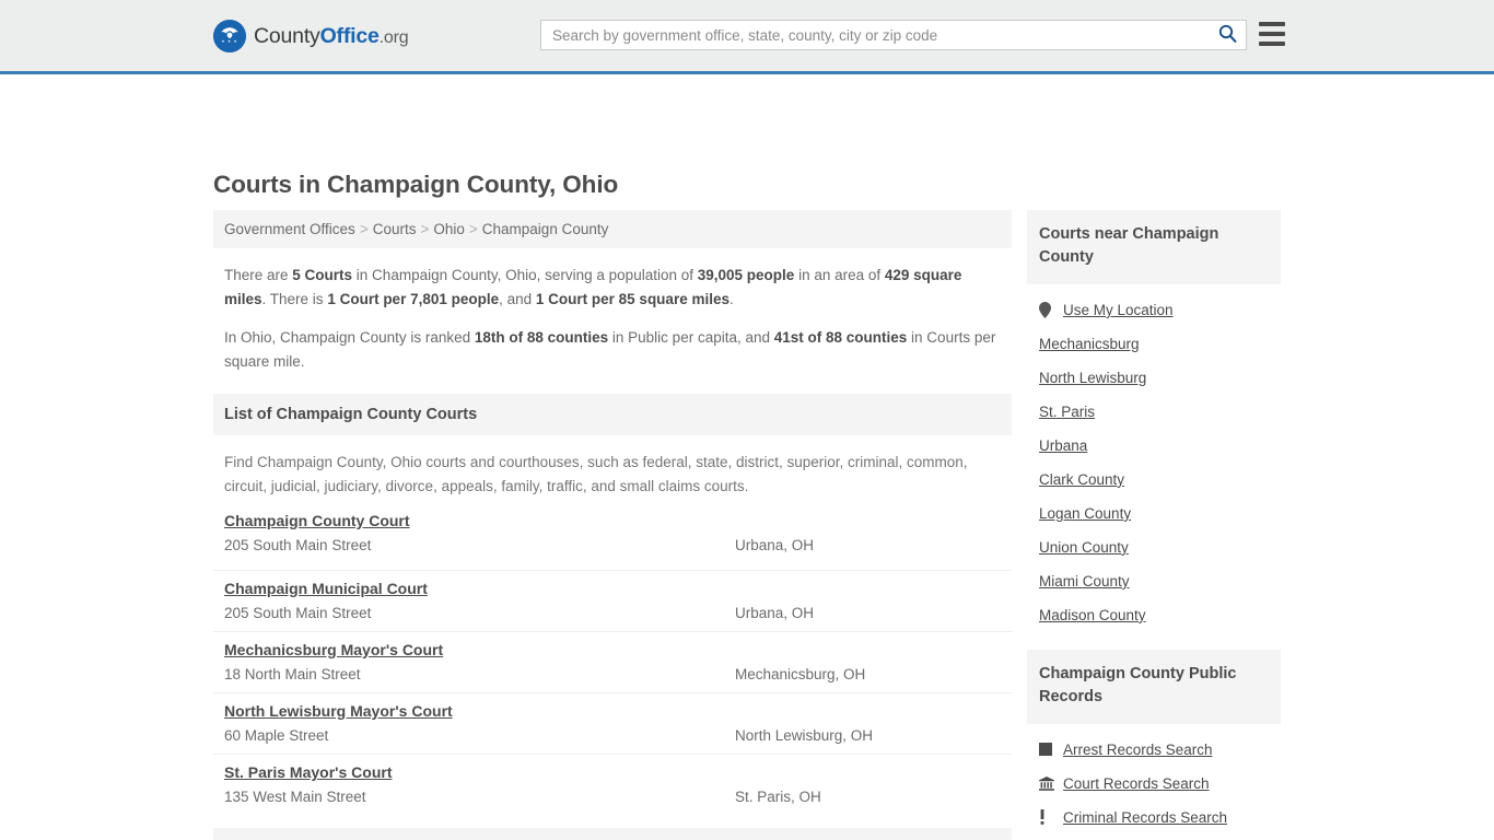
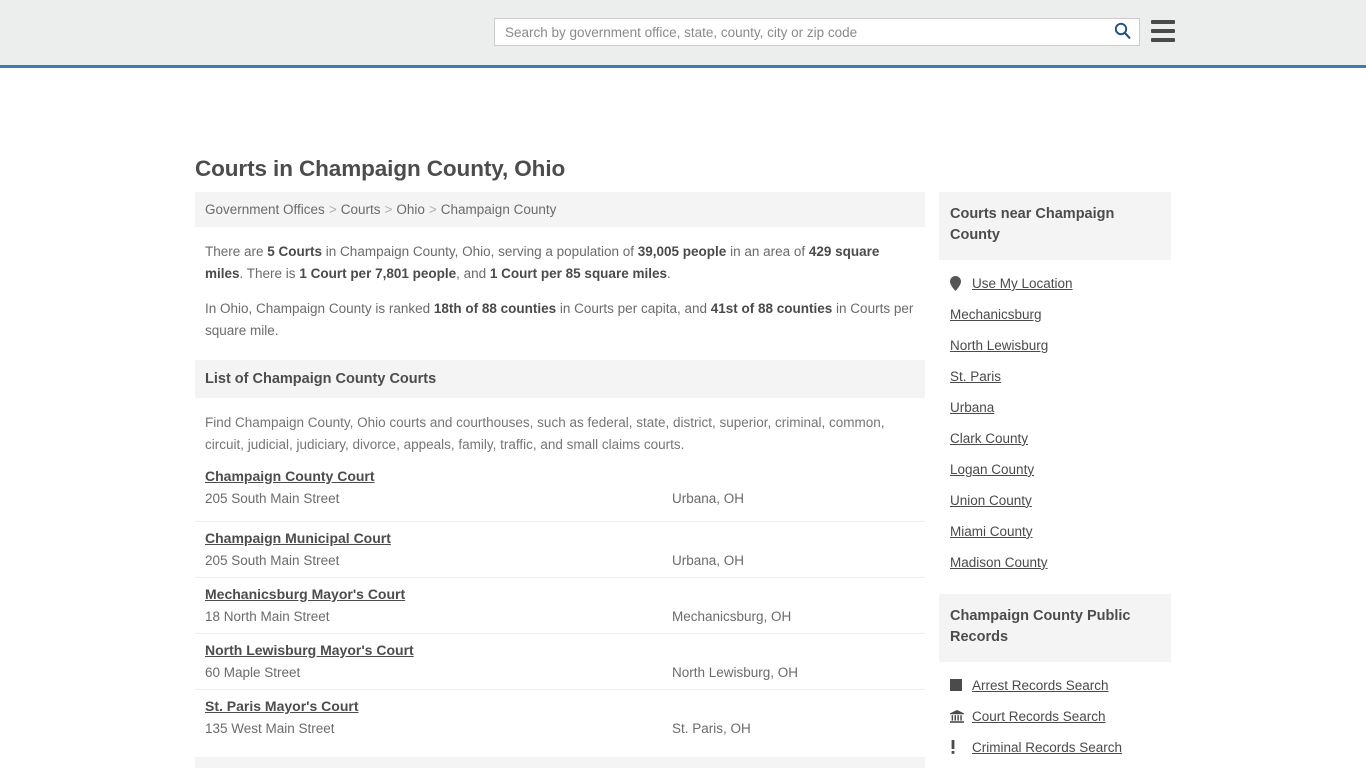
- CountyOffice.org
  Search by government office, state, county, city or zip code
  Courts in Champaign County, Ohio
  Government Offices > Courts > Ohio > Champaign County
  There are 5 Courts in Champaign County, Ohio, serving a population of 39,005 people in an area of 429 square miles. There is 1 Court per 7,801 people, and 1 Court per 85 square miles.
- In Ohio, Champaign County is ranked 18th of 88 counties in Public per capita, and 41st of 88 counties in Courts per square mile.
+ In Ohio, Champaign County is ranked 18th of 88 counties in Courts per capita, and 41st of 88 counties in Courts per square mile.
  List of Champaign County Courts
  Find Champaign County, Ohio courts and courthouses, such as federal, state, district, superior, criminal, common, circuit, judicial, judiciary, divorce, appeals, family, traffic, and small claims courts.
  Champaign County Court
  205 South Main Street
  Urbana, OH
  Champaign Municipal Court
  205 South Main Street
  Urbana, OH
  Mechanicsburg Mayor's Court
  18 North Main Street
  Mechanicsburg, OH
  North Lewisburg Mayor's Court
  60 Maple Street
  North Lewisburg, OH
  St. Paris Mayor's Court
  135 West Main Street
  St. Paris, OH
  Courts near Champaign County
  Use My Location
  Mechanicsburg
  North Lewisburg
  St. Paris
  Urbana
  Clark County
  Logan County
  Union County
  Miami County
  Madison County
  Champaign County Public Records
  Arrest Records Search
  Court Records Search
  Criminal Records Search
